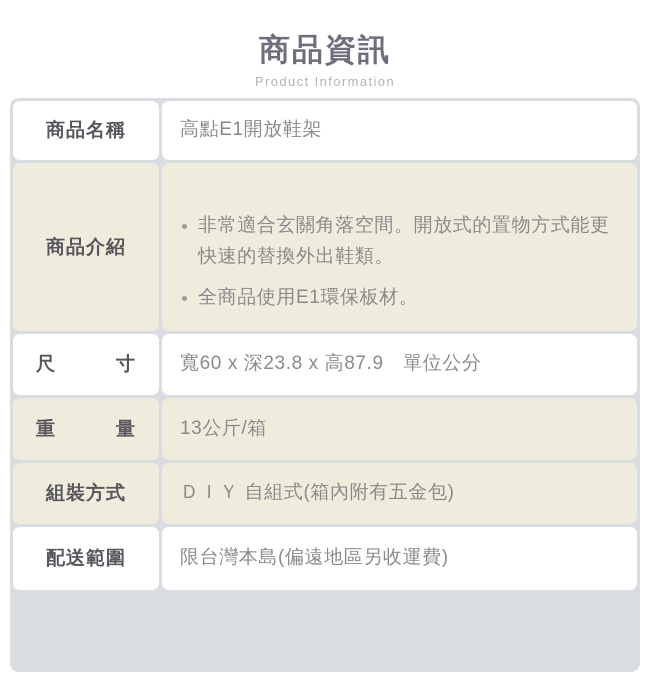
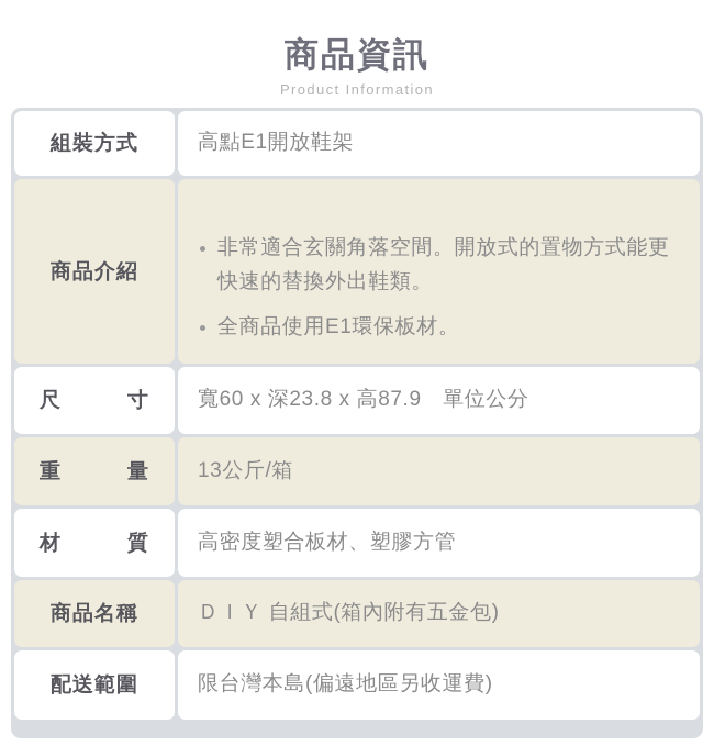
  商品資訊
  Product Information
- 商品名稱
+ 組裝方式
  高點E1開放鞋架
  商品介紹
  非常適合玄關角落空間。開放式的置物方式能更快速的替換外出鞋類。
  全商品使用E1環保板材。
  尺寸
  寬60 x 深23.8 x 高87.9 單位公分
  重量
  13公斤/箱
+ 材質
+ 高密度塑合板材、塑膠方管
- 組裝方式
+ 商品名稱
  ＤＩＹ 自組式(箱內附有五金包)
  配送範圍
  限台灣本島(偏遠地區另收運費)
